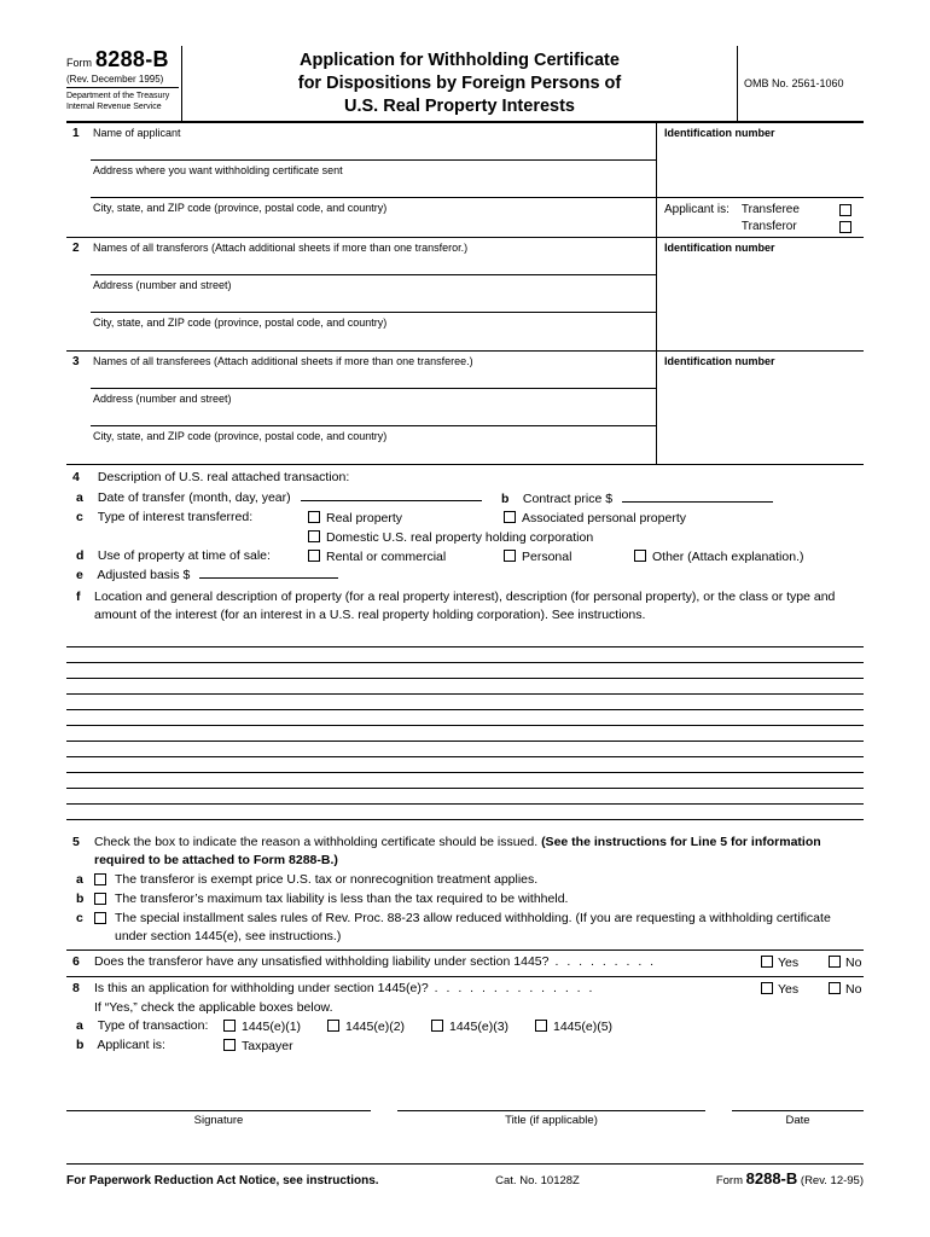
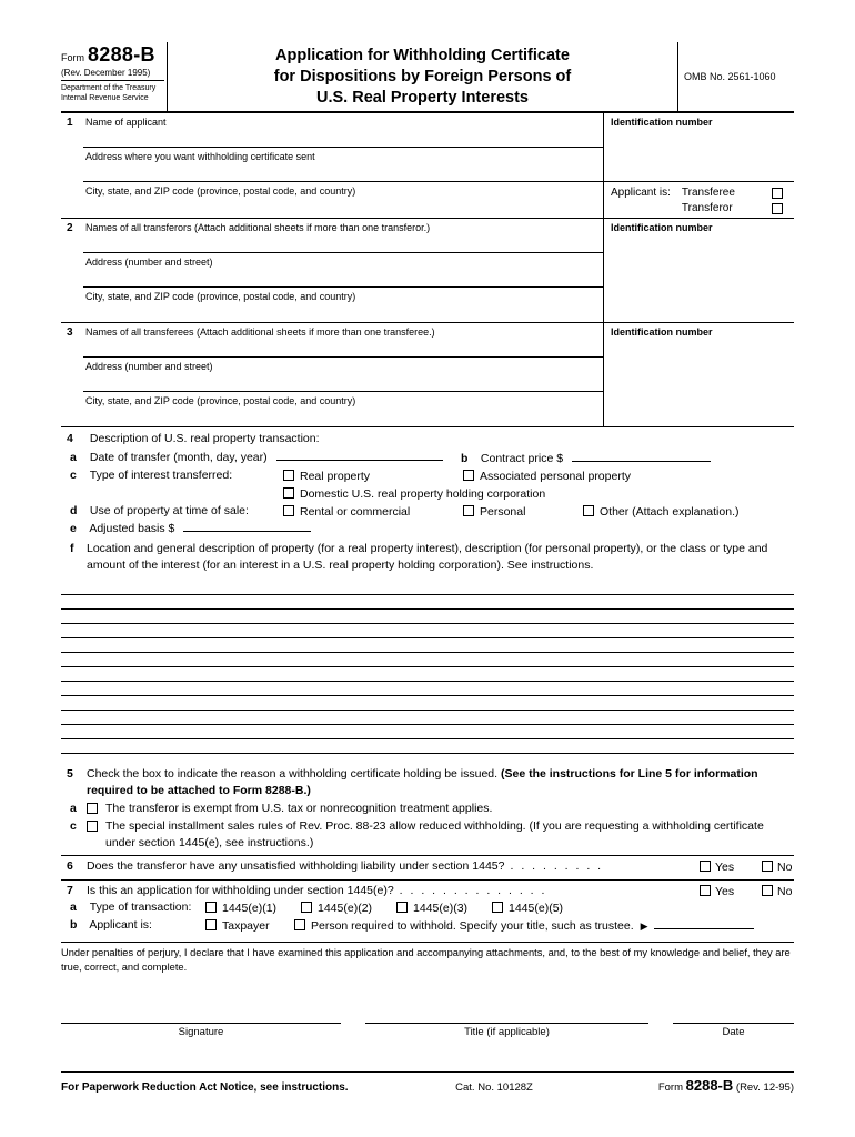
  Form 8288-B
  (Rev. December 1995)
  Application for Withholding Certificate
  for Dispositions by Foreign Persons of
  U.S. Real Property Interests
  OMB No. 2561-1060
  1
  Name of applicant
  Address where you want withholding certificate sent
  City, state, and ZIP code (province, postal code, and country)
  Identification number
  Applicant is:
  Transferee
  Transferor
  2
  Names of all transferors (Attach additional sheets if more than one transferor.)
  Address (number and street)
  City, state, and ZIP code (province, postal code, and country)
  Identification number
  3
  Names of all transferees (Attach additional sheets if more than one transferee.)
  Address (number and street)
  City, state, and ZIP code (province, postal code, and country)
  Identification number
- 4 Description of U.S. real attached transaction:
+ 4 Description of U.S. real property transaction:
  a Date of transfer (month, day, year)
  b Contract price $
  c Type of interest transferred:
  Real property
  Associated personal property
  Domestic U.S. real property holding corporation
  d Use of property at time of sale:
  Rental or commercial
  Personal
  Other (Attach explanation.)
  e Adjusted basis $
  f
  Location and general description of property (for a real property interest), description (for personal property), or the class or type and amount of the interest (for an interest in a U.S. real property holding corporation). See instructions.
  5
- Check the box to indicate the reason a withholding certificate should be issued. (See the instructions for Line 5 for information required to be attached to Form 8288-B.)
+ Check the box to indicate the reason a withholding certificate holding be issued. (See the instructions for Line 5 for information required to be attached to Form 8288-B.)
  a
- The transferor is exempt price U.S. tax or nonrecognition treatment applies.
+ The transferor is exempt from U.S. tax or nonrecognition treatment applies.
- b
- The transferor’s maximum tax liability is less than the tax required to be withheld.
  c
  The special installment sales rules of Rev. Proc. 88-23 allow reduced withholding. (If you are requesting a withholding certificate under section 1445(e), see instructions.)
  6
  Does the transferor have any unsatisfied withholding liability under section 1445? . . . . . . . . .
  Yes
  No
- 8
+ 7
  Is this an application for withholding under section 1445(e)? . . . . . . . . . . . . . .
  Yes
  No
- If “Yes,” check the applicable boxes below.
  a Type of transaction:
  1445(e)(1)
  1445(e)(2)
  1445(e)(3)
  1445(e)(5)
  b Applicant is:
  Taxpayer
+ Person required to withhold. Specify your title, such as trustee. ▶
+ Under penalties of perjury, I declare that I have examined this application and accompanying attachments, and, to the best of my knowledge and belief, they are true, correct, and complete.
  Signature
  Title (if applicable)
  Date
  For Paperwork Reduction Act Notice, see instructions.
  Cat. No. 10128Z
  Form 8288-B (Rev. 12-95)
